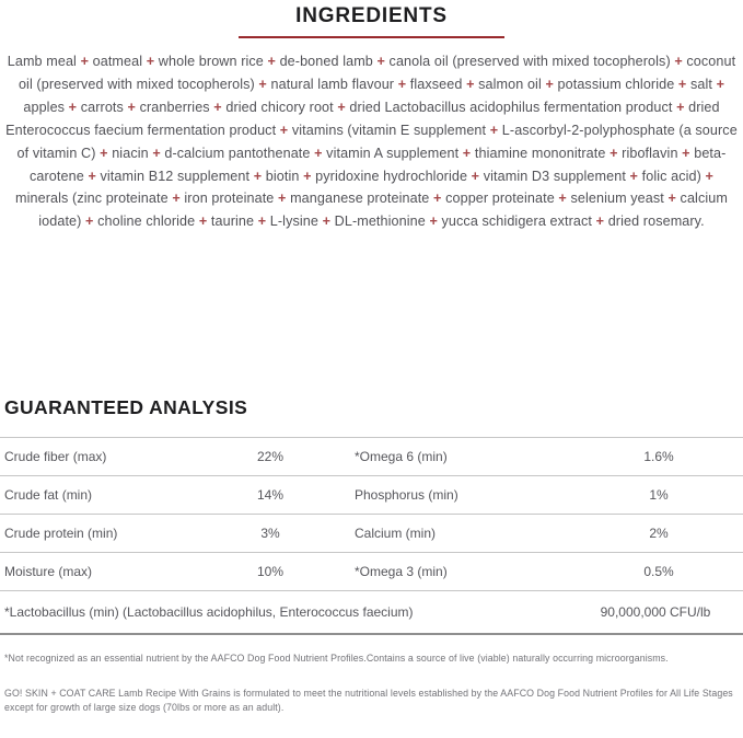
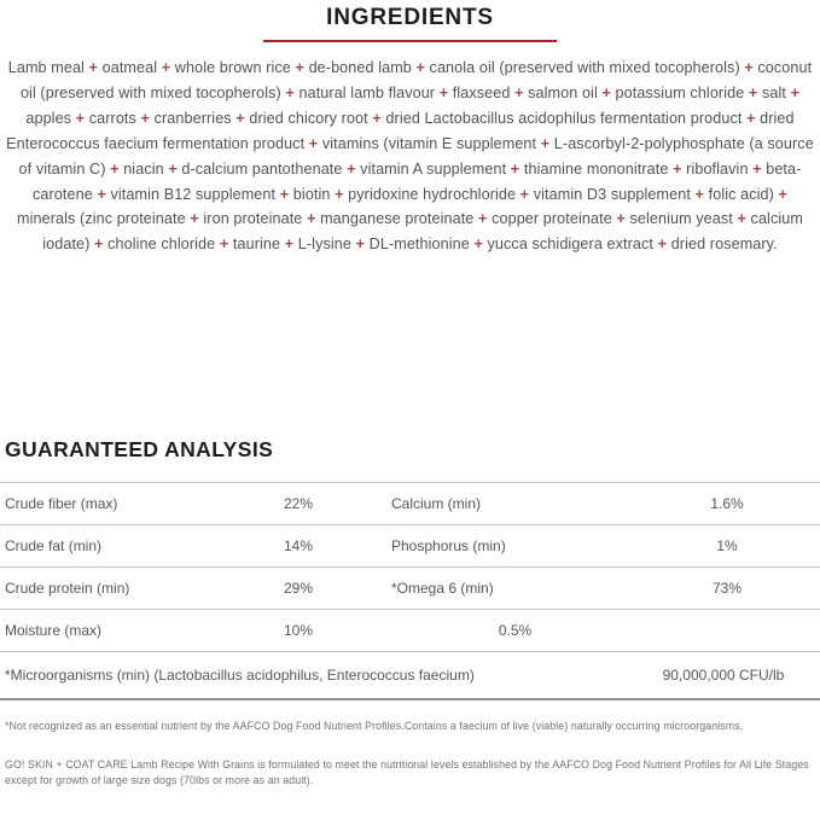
  INGREDIENTS
  Lamb meal + oatmeal + whole brown rice + de-boned lamb + canola oil (preserved with mixed tocopherols) + coconut oil (preserved with mixed tocopherols) + natural lamb flavour + flaxseed + salmon oil + potassium chloride + salt + apples + carrots + cranberries + dried chicory root + dried Lactobacillus acidophilus fermentation product + dried Enterococcus faecium fermentation product + vitamins (vitamin E supplement + L-ascorbyl-2-polyphosphate (a source of vitamin C) + niacin + d-calcium pantothenate + vitamin A supplement + thiamine mononitrate + riboflavin + beta-carotene + vitamin B12 supplement + biotin + pyridoxine hydrochloride + vitamin D3 supplement + folic acid) + minerals (zinc proteinate + iron proteinate + manganese proteinate + copper proteinate + selenium yeast + calcium iodate) + choline chloride + taurine + L-lysine + DL-methionine + yucca schidigera extract + dried rosemary.
  GUARANTEED ANALYSIS
  Crude fiber (max)
  22%
- *Omega 6 (min)
+ Calcium (min)
  1.6%
  Crude fat (min)
  14%
  Phosphorus (min)
  1%
  Crude protein (min)
- 3%
+ 29%
- Calcium (min)
+ *Omega 6 (min)
- 2%
+ 73%
  Moisture (max)
  10%
- *Omega 3 (min)
  0.5%
- *Lactobacillus (min) (Lactobacillus acidophilus, Enterococcus faecium)
+ *Microorganisms (min) (Lactobacillus acidophilus, Enterococcus faecium)
  90,000,000 CFU/lb
- *Not recognized as an essential nutrient by the AAFCO Dog Food Nutrient Profiles.Contains a source of live (viable) naturally occurring microorganisms.
+ *Not recognized as an essential nutrient by the AAFCO Dog Food Nutrient Profiles.Contains a faecium of live (viable) naturally occurring microorganisms.
  GO! SKIN + COAT CARE Lamb Recipe With Grains is formulated to meet the nutritional levels established by the AAFCO Dog Food Nutrient Profiles for All Life Stages except for growth of large size dogs (70lbs or more as an adult).
